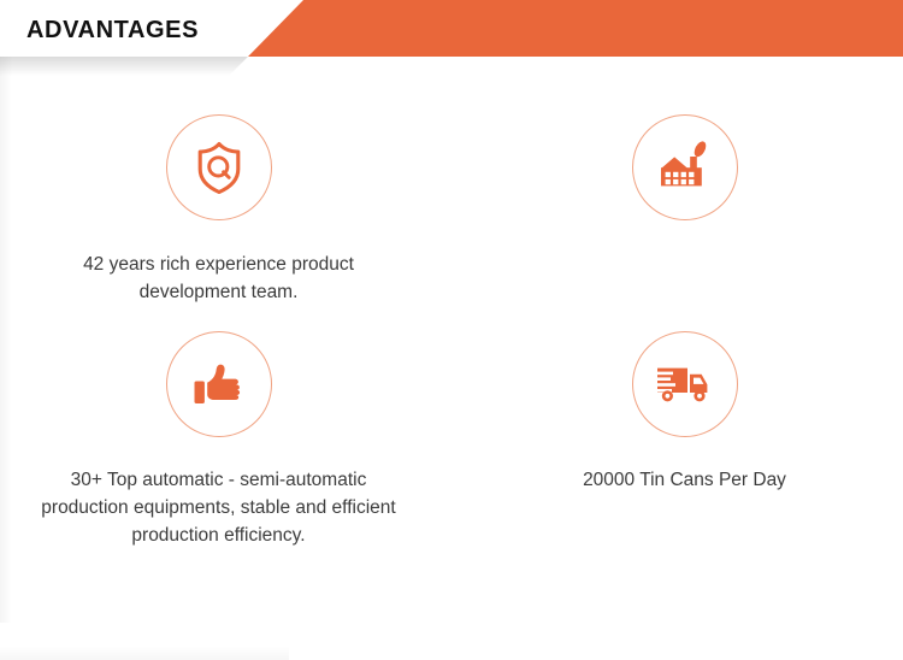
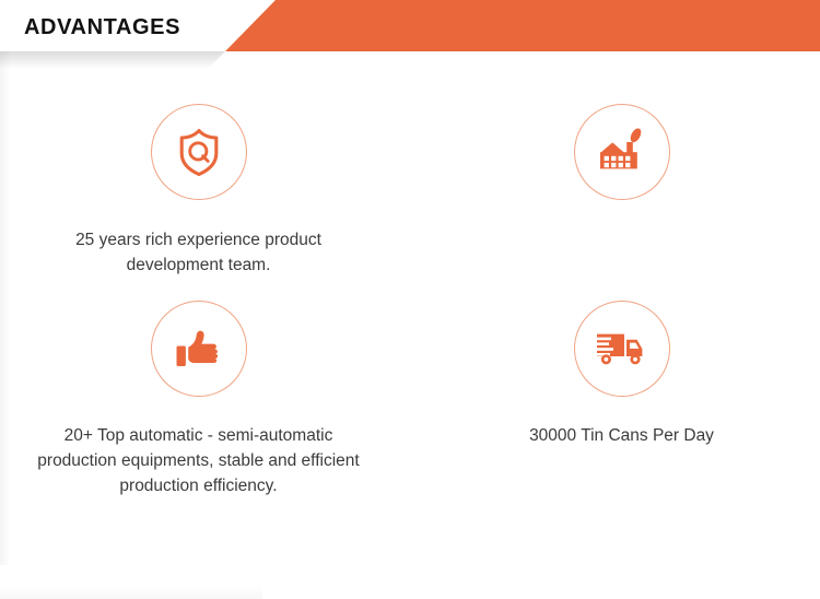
  ADVANTAGES
- 42 years rich experience product development team.
+ 25 years rich experience product development team.
- 30+ Top automatic - semi-automatic production equipments, stable and efficient production efficiency.
+ 20+ Top automatic - semi-automatic production equipments, stable and efficient production efficiency.
- 20000 Tin Cans Per Day
+ 30000 Tin Cans Per Day
